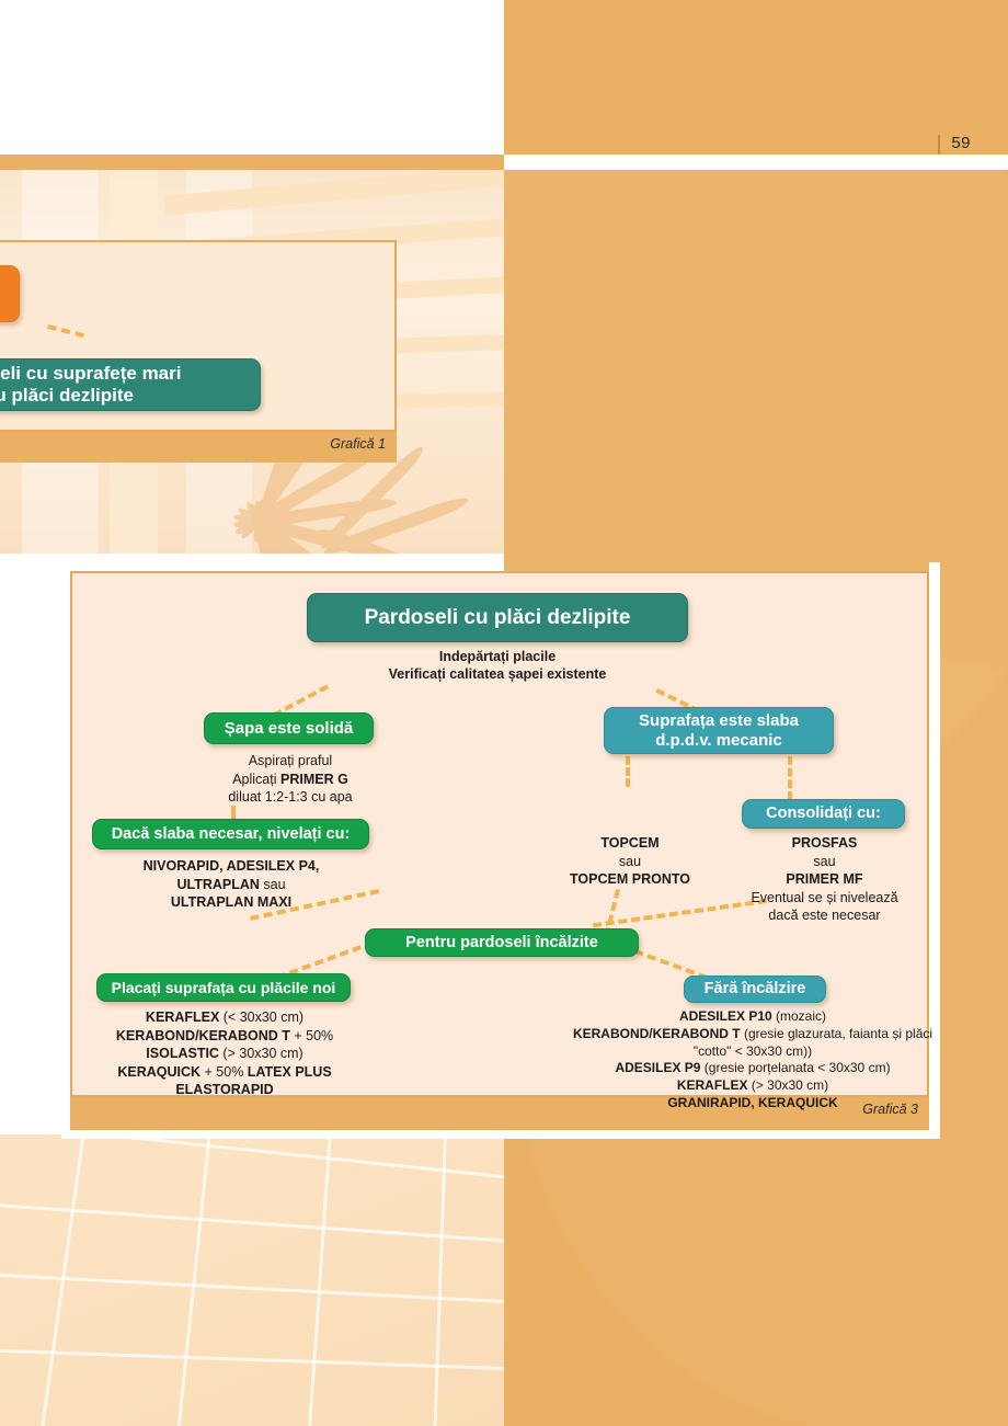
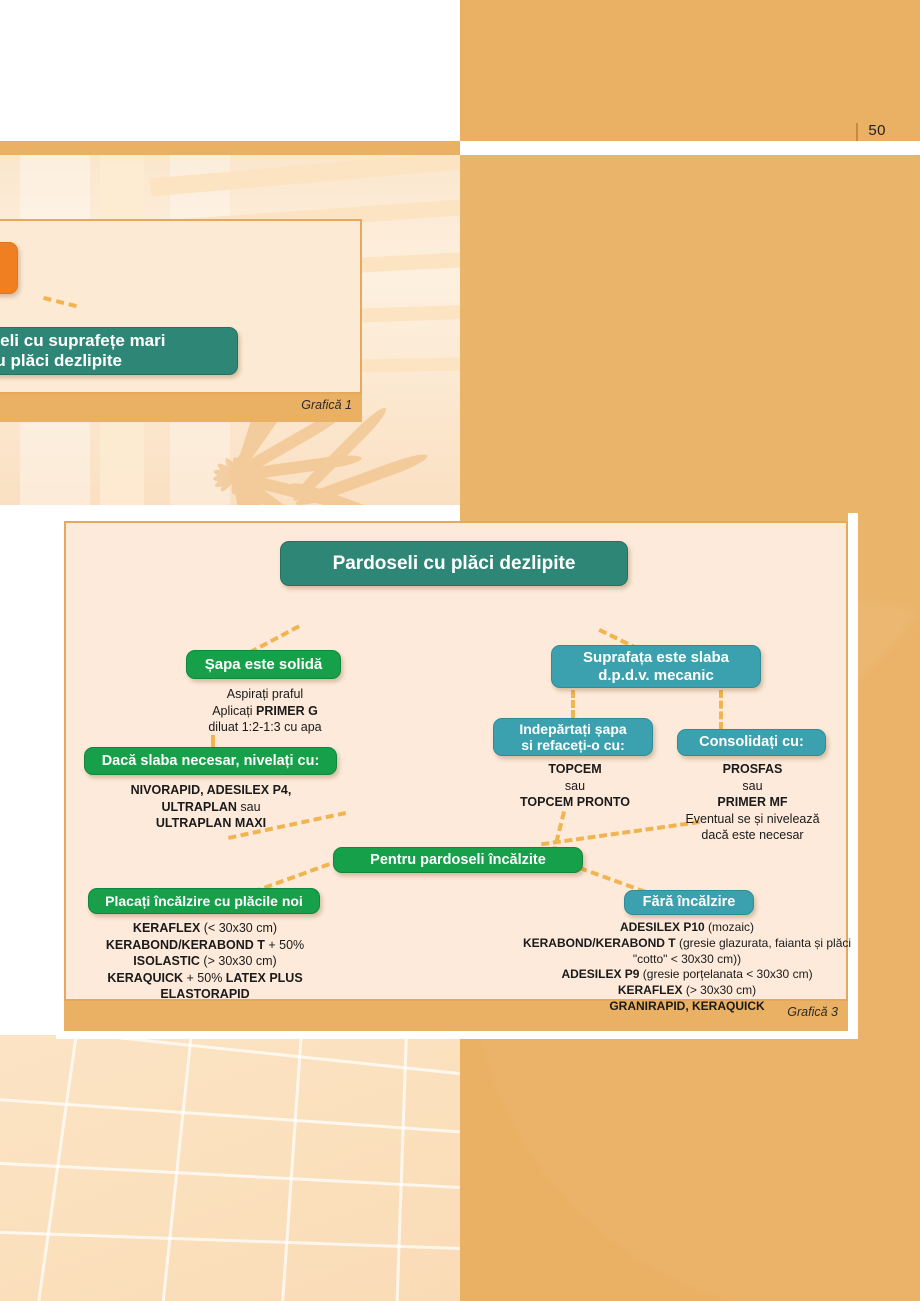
- 59
+ 50
  Grafică 1
  eli cu suprafețe mari
  u plăci dezlipite
  Grafică 3
  Pardoseli cu plăci dezlipite
- Indepărtați placile
- Verificați calitatea șapei existente
  Șapa este solidă
  Aspirați praful
  Aplicați PRIMER G
  diluat 1:2-1:3 cu apa
  Dacă slaba necesar, nivelați cu:
  NIVORAPID, ADESILEX P4,
  ULTRAPLAN sau
  ULTRAPLAN MAXI
  Suprafața este slaba
  d.p.d.v. mecanic
+ Indepărtați șapa
+ si refaceți-o cu:
  TOPCEM
  sau
  TOPCEM PRONTO
  Consolidați cu:
  PROSFAS
  sau
  PRIMER MF
  Eventual se și nivelează
  dacă este necesar
  Pentru pardoseli încălzite
- Placați suprafața cu plăcile noi
+ Placați încălzire cu plăcile noi
  KERAFLEX (< 30x30 cm)
  KERABOND/KERABOND T + 50%
  ISOLASTIC (> 30x30 cm)
  KERAQUICK + 50% LATEX PLUS
  ELASTORAPID
  Fără încălzire
  ADESILEX P10 (mozaic)
  KERABOND/KERABOND T (gresie glazurata, faianta și plăci
  "cotto" < 30x30 cm))
  ADESILEX P9 (gresie porțelanata < 30x30 cm)
  KERAFLEX (> 30x30 cm)
  GRANIRAPID, KERAQUICK
